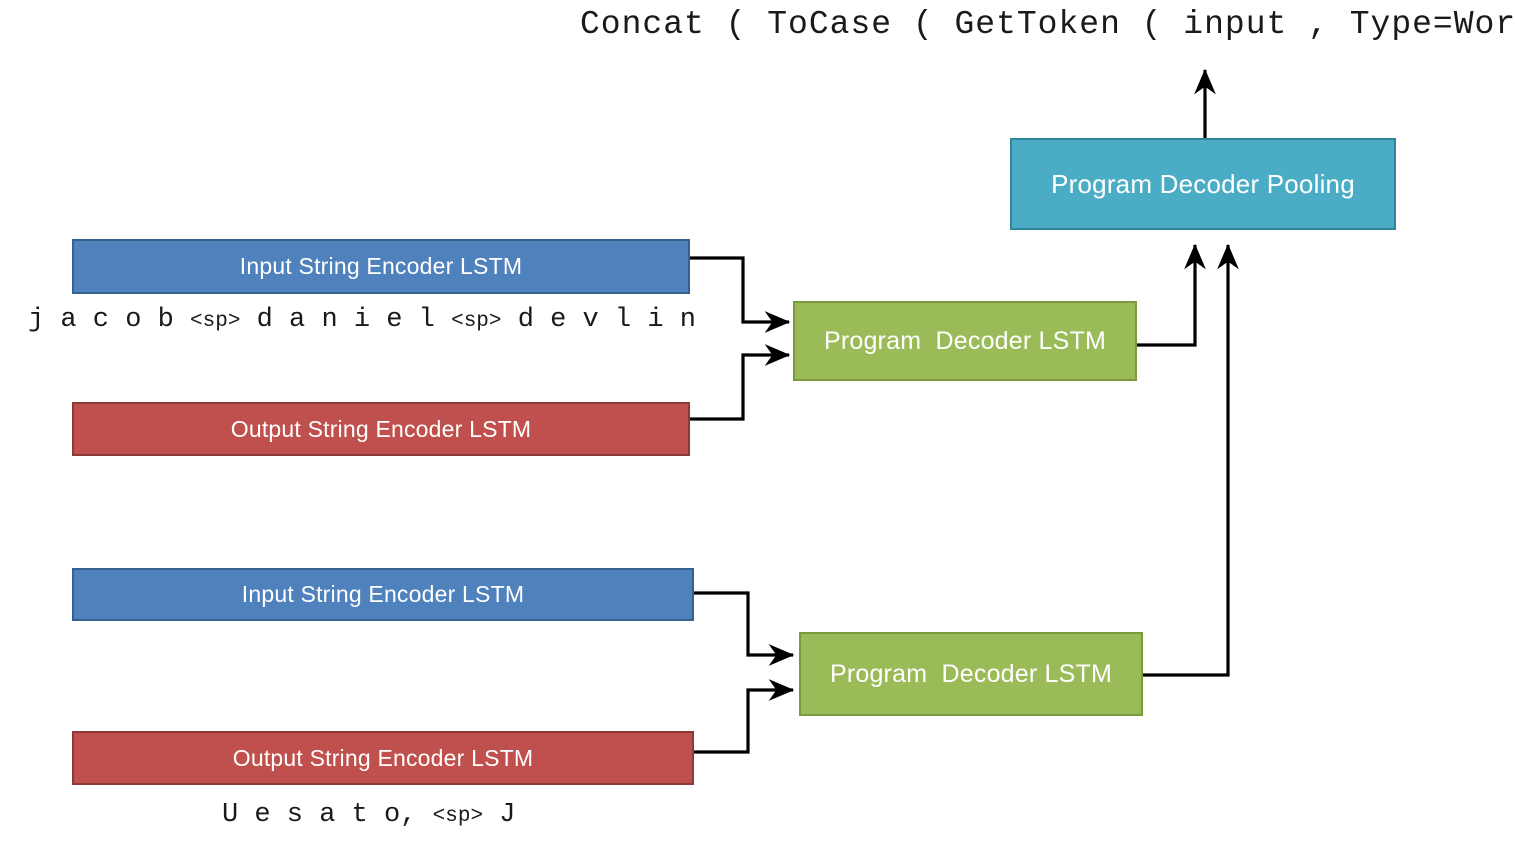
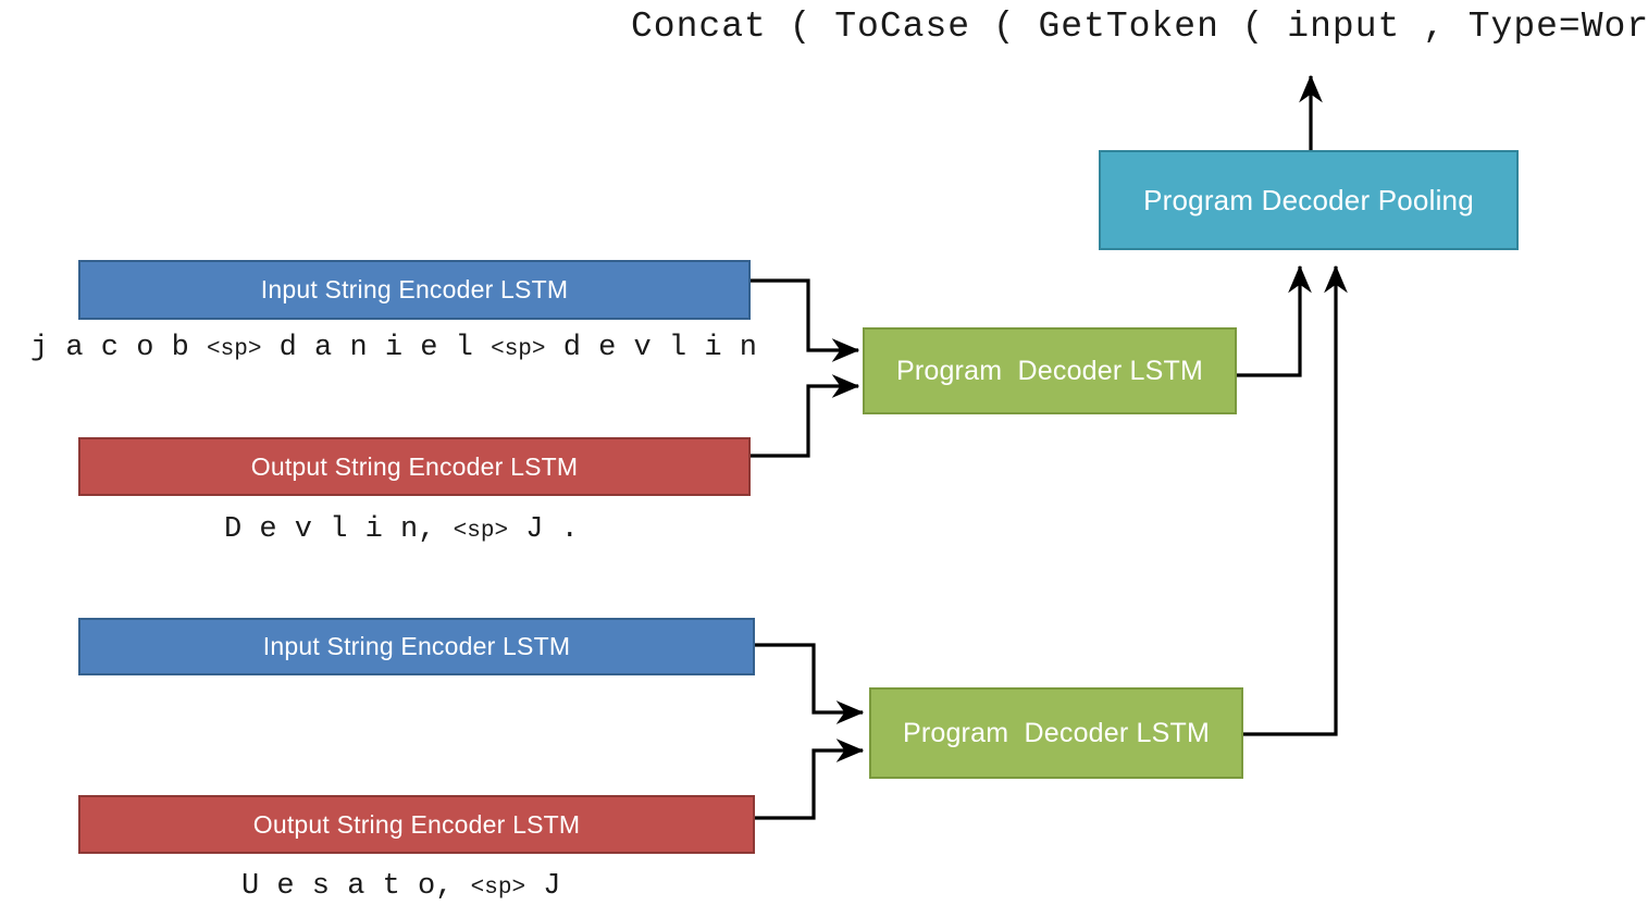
  Concat ( ToCase ( GetToken ( input , Type=Wor
  Program Decoder Pooling
  Input String Encoder LSTM
  j a c o b <sp> d a n i e l <sp> d e v l i n
  Output String Encoder LSTM
+ D e v l i n, <sp> J .
  Program Decoder LSTM
  Input String Encoder LSTM
  Output String Encoder LSTM
  U e s a t o, <sp> J
  Program Decoder LSTM
